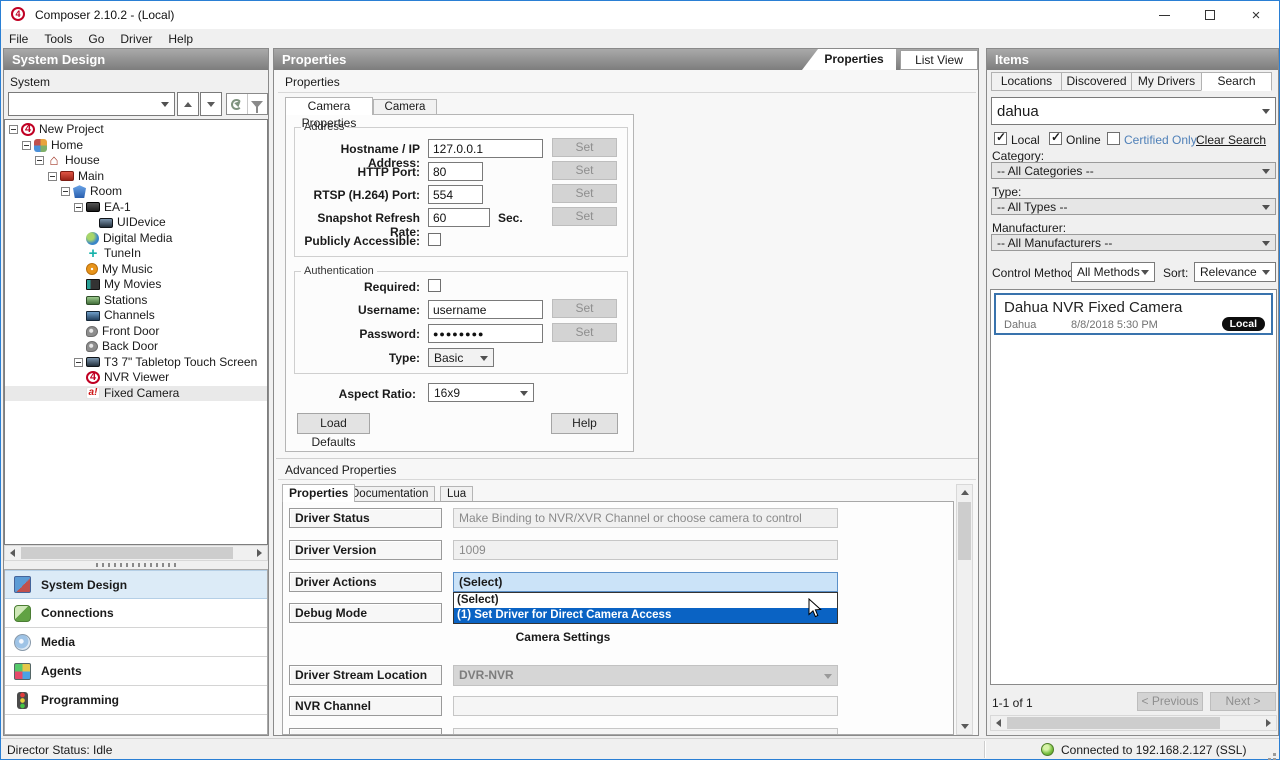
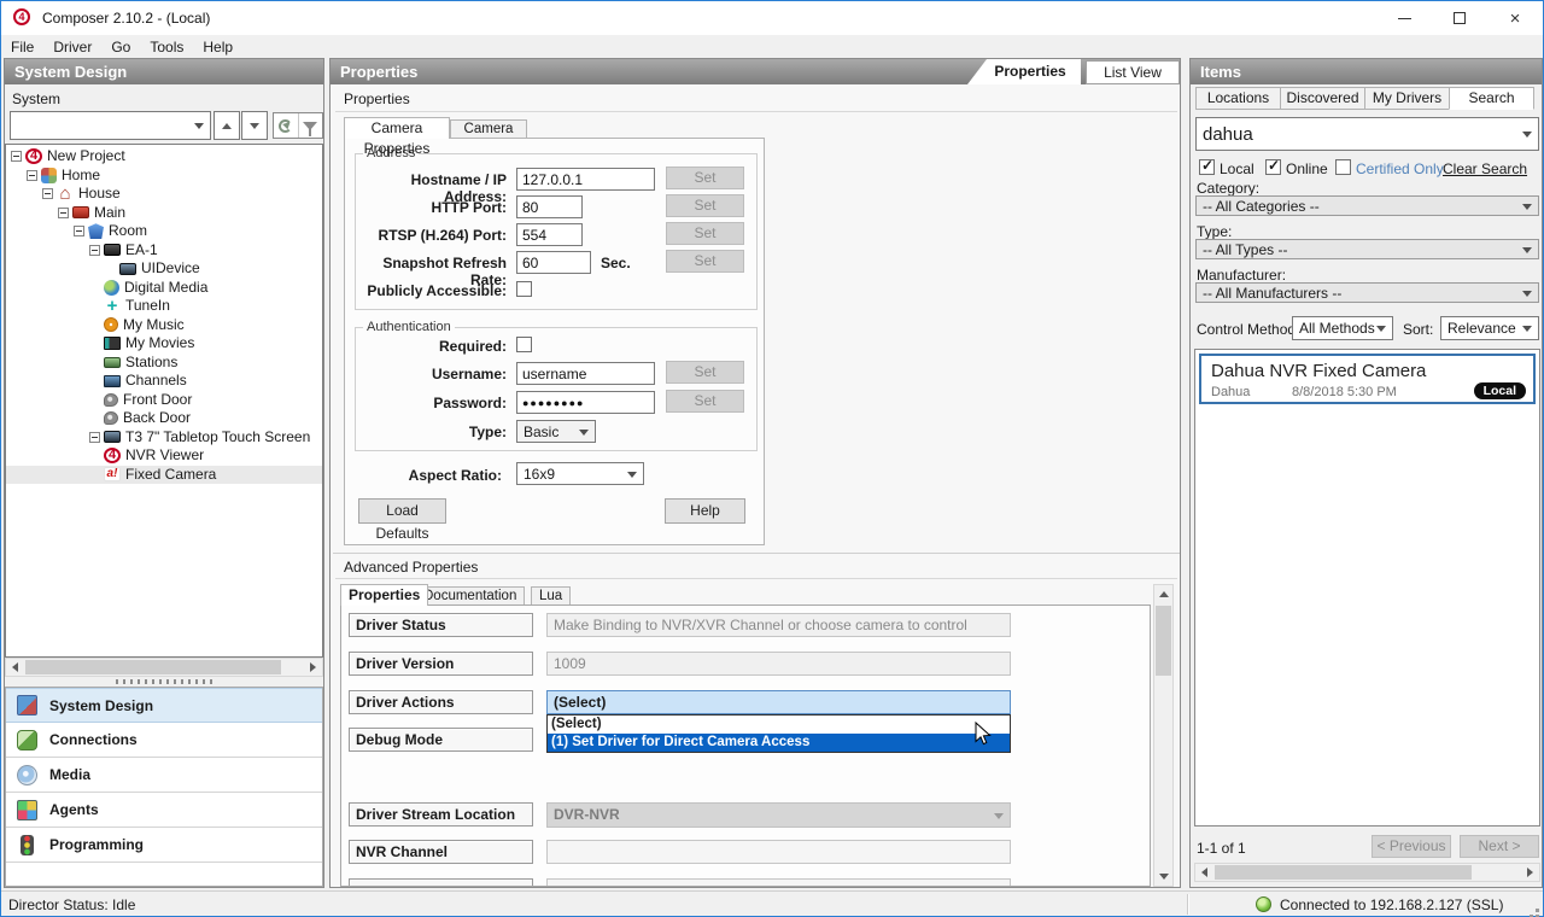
  4
  Composer 2.10.2 - (Local)
  ×
  File
- Tools
+ Driver
  Go
- Driver
+ Tools
  Help
  System Design
  System
  4
  New Project
  Home
  ⌂
  House
  Main
  Room
  EA-1
  UIDevice
  Digital Media
  +
  TuneIn
  My Music
  My Movies
  Stations
  Channels
  Front Door
  Back Door
  T3 7" Tabletop Touch Screen
  4
  NVR Viewer
  a!
  Fixed Camera
  System Design
  Connections
  Media
  Agents
  Programming
  Properties
  Properties
  List View
  Properties
  Camera Properties
  Hostname / IP Address:
  127.0.0.1
  Set
  HTTP Port:
  80
  Set
  RTSP (H.264) Port:
  554
  Set
  Snapshot Refresh Rate:
  60
  Sec.
  Set
  Publicly Accessible:
  Authentication
  Required:
  Username:
  username
  Set
  Password:
  ●●●●●●●●
  Set
  Type:
  Basic
  Aspect Ratio:
  16x9
  Load Defaults
  Help
  Advanced Properties
  Properties
  ocumentation
  Lua
  Driver Status
  Make Binding to NVR/XVR Channel or choose camera to control
  Driver Version
  1009
  Driver Actions
  (Select)
  (Select)
  (1) Set Driver for Direct Camera Access
  Debug Mode
- Camera Settings
  Driver Stream Location
  DVR-NVR
  NVR Channel
  Items
  Locations
  Discovered
  My Drivers
  Search
  dahua
  Local
  Online
  Certified Only
  Clear Search
  Category:
  -- All Categories --
  Type:
  -- All Types --
  Manufacturer:
  -- All Manufacturers --
  Control Metho
  All Methods
  Sort:
  Relevance
  Dahua NVR Fixed Camera
  Dahua
  8/8/2018 5:30 PM
  Local
  1-1 of 1
  < Previous
  Next >
  Director Status: Idle
  Connected to 192.168.2.127 (SSL)
